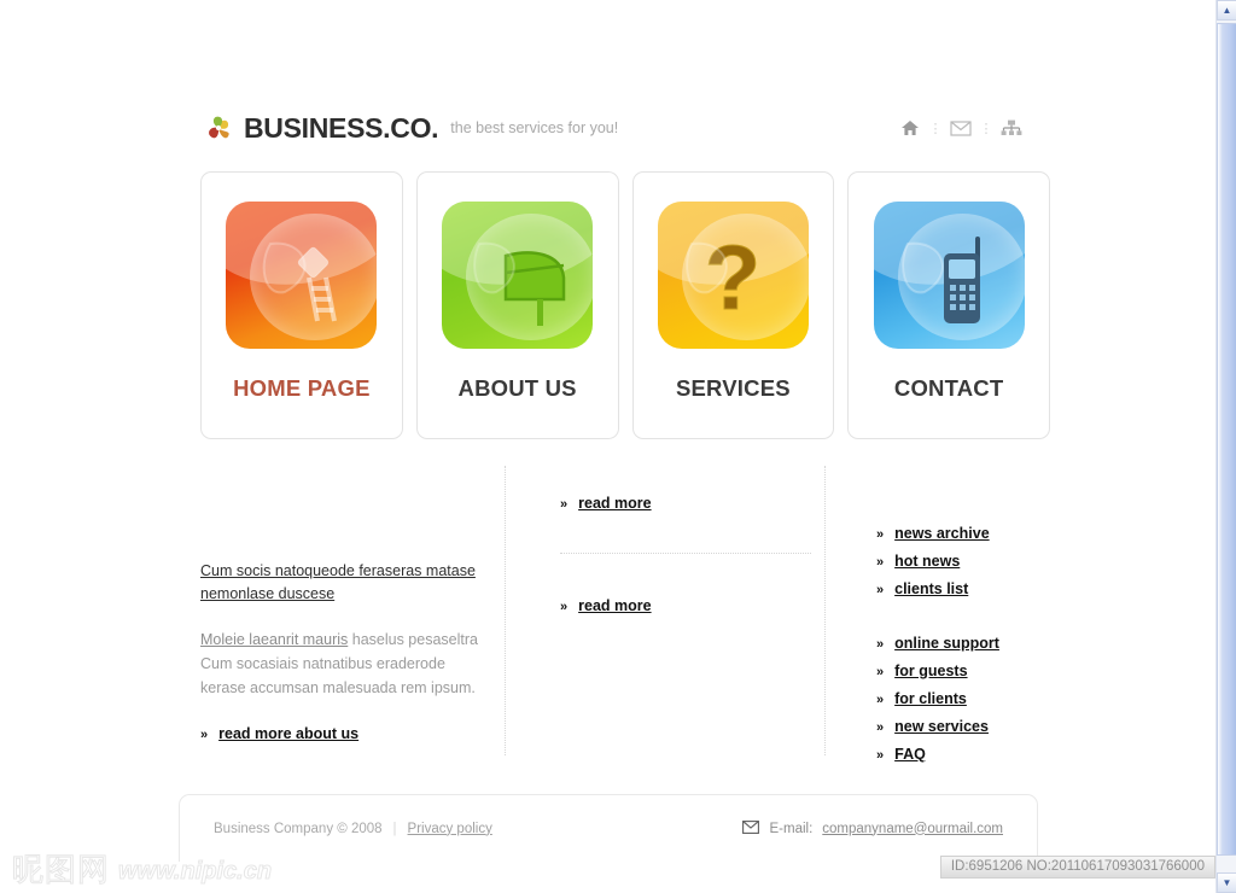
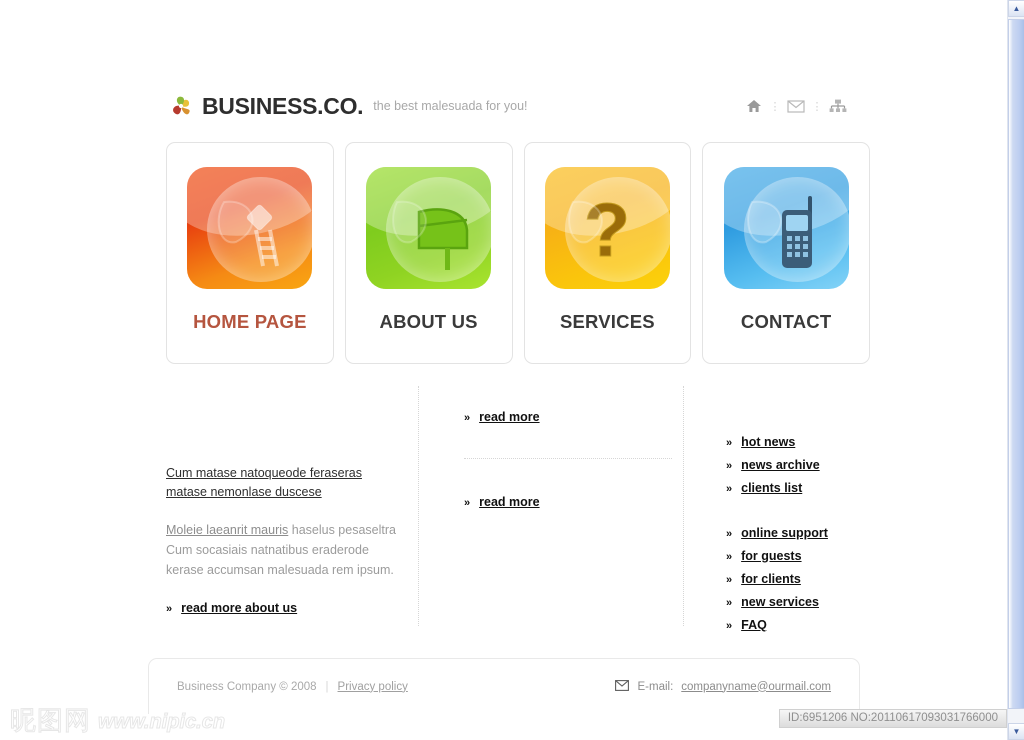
  BUSINESS.CO.
- the best services for you!
+ the best malesuada for you!
  ⋮
  ⋮
  HOME PAGE
  ABOUT US
  ?
  SERVICES
  CONTACT
- Cum socis natoqueode feraseras matase nemonlase duscese
+ Cum matase natoqueode feraseras matase nemonlase duscese
  Moleie laeanrit mauris haselus pesaseltra Cum socasiais natnatibus eraderode kerase accumsan malesuada rem ipsum.
  »
  read more about us
  »
  read more
  »
  read more
  »
- news archive
+ hot news
  »
- hot news
+ news archive
  »
  clients list
  »
  online support
  »
  for guests
  »
  for clients
  »
  new services
  »
  FAQ
  Business Company © 2008
  Privacy policy
  E-mail:
  companyname@ourmail.com
  昵图网
  www.nipic.cn
  ID:6951206 NO:20110617093031766000
  ▲
  ▼
